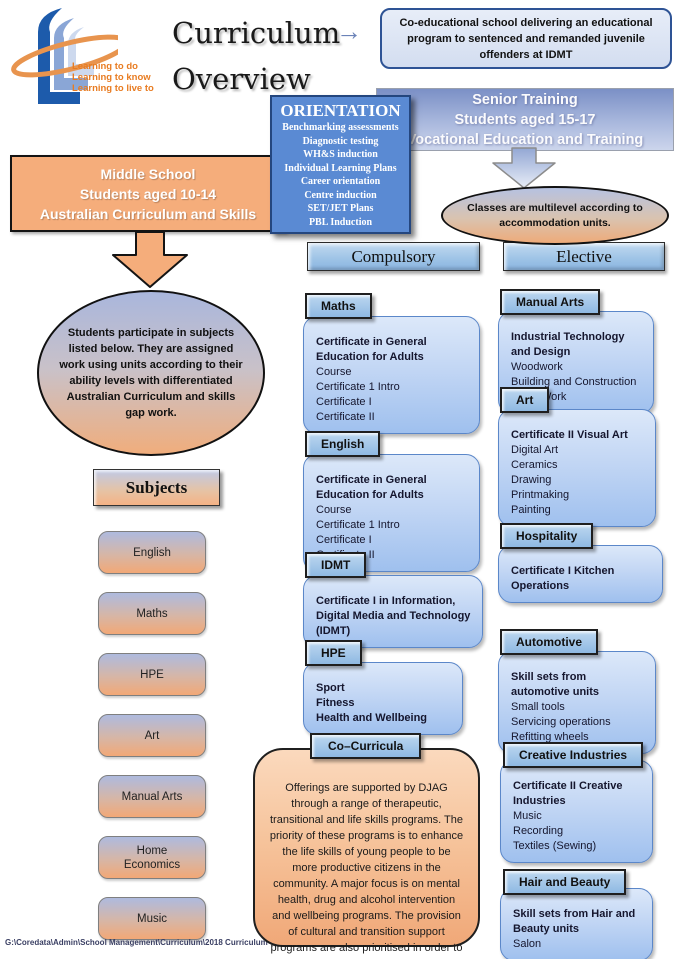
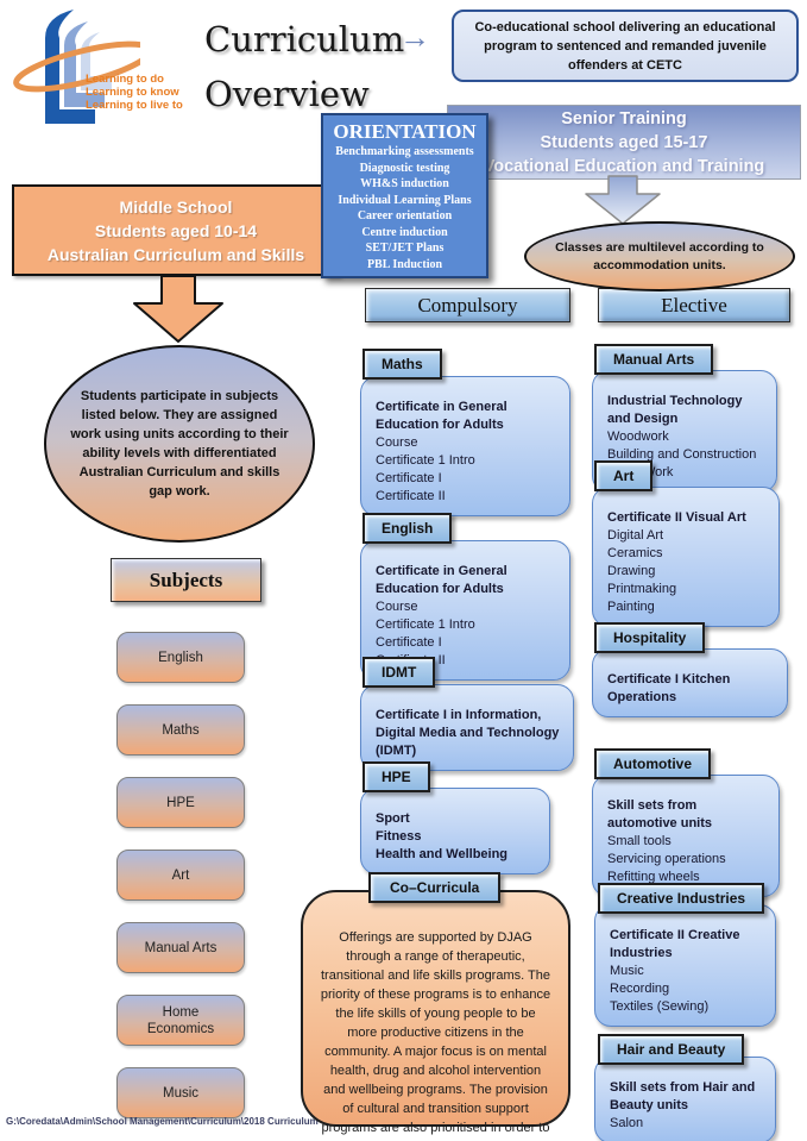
  Learning to do
  Learning to know
  Learning to live to
  Curriculum
  Overview
  →
- Co-educational school delivering an educational program to sentenced and remanded juvenile offenders at IDMT
+ Co-educational school delivering an educational program to sentenced and remanded juvenile offenders at CETC
  Senior Training
  Students aged 15-17
  Vocational Education and Training
  ORIENTATION
  Benchmarking assessments
  Diagnostic testing
  WH&S induction
  Individual Learning Plans
  Career orientation
  Centre induction
  SET/JET Plans
  PBL Induction
  Middle School
  Students aged 10-14
  Australian Curriculum and Skills
  Classes are multilevel according to accommodation units.
  Students participate in subjects listed below. They are assigned work using units according to their ability levels with differentiated Australian Curriculum and skills gap work.
  Compulsory
  Elective
  Subjects
  English
  Maths
  HPE
  Art
  Manual Arts
  Home Economics
  Music
  Maths
  Certificate in General Education for Adults
  Course
  Certificate 1 Intro
  Certificate I
  Certificate II
  English
  Certificate in General Education for Adults
  Course
  Certificate 1 Intro
  Certificate I
  IDMT
  Certificate I in Information, Digital Media and Technology (IDMT)
  HPE
  Sport
  Fitness
  Health and Wellbeing
  Manual Arts
  Industrial Technology and Design
  Woodwork
  Building and Construction
  Art
  Certificate II Visual Art
  Digital Art
  Ceramics
  Drawing
  Printmaking
  Painting
  Hospitality
  Certificate I Kitchen Operations
  Automotive
  Skill sets from automotive units
  Small tools
  Servicing operations
  Refitting wheels
  Creative Industries
  Certificate II Creative Industries
  Music
  Recording
  Textiles (Sewing)
  Hair and Beauty
  Skill sets from Hair and Beauty units
  Salon
  Co–Curricula
  Offerings are supported by DJAG through a range of therapeutic, transitional and life skills programs. The priority of these programs is to enhance the life skills of young people to be more productive citizens in the community. A major focus is on mental health, drug and alcohol intervention and wellbeing programs. The provision of cultural and transition support programs are also prioritised in order to
  G:\Coredata\Admin\School Management\Curriculum\2018 Curriculum
